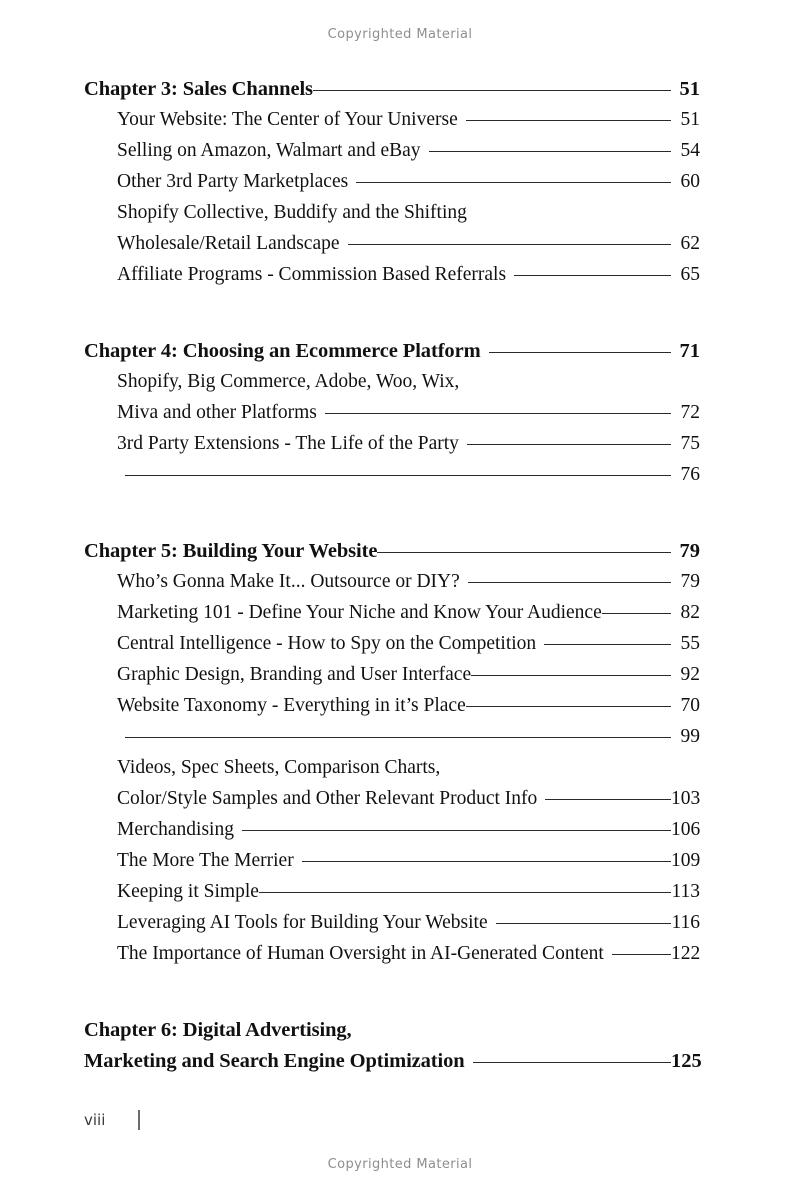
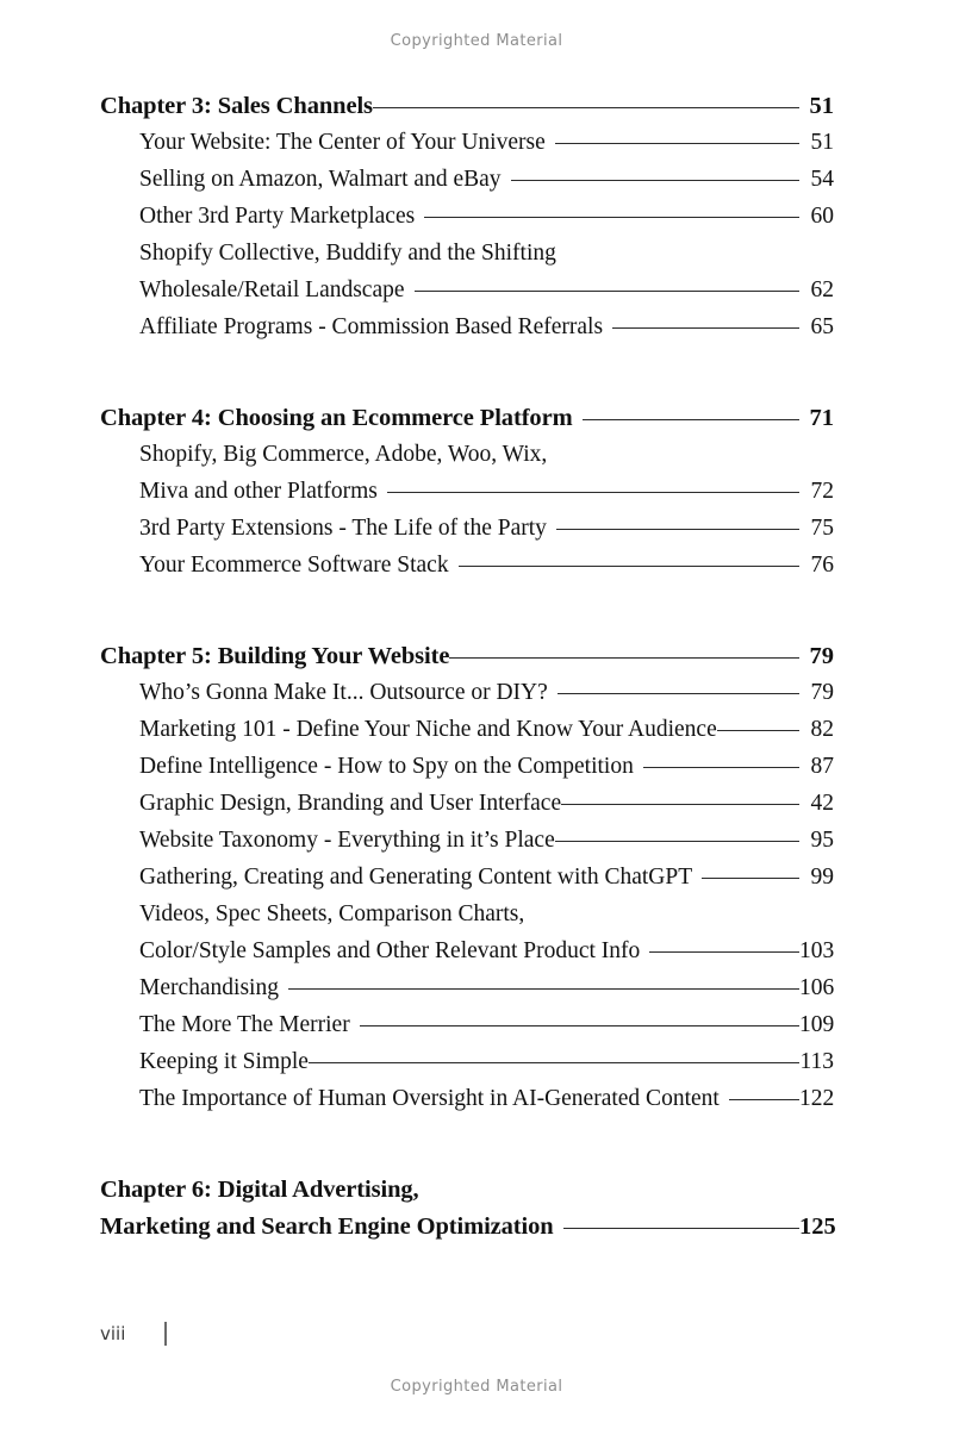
  Copyrighted Material
  Chapter 3: Sales Channels
  51
  Your Website: The Center of Your Universe
  51
  Selling on Amazon, Walmart and eBay
  54
  Other 3rd Party Marketplaces
  60
  Shopify Collective, Buddify and the Shifting
  Wholesale/Retail Landscape
  62
  Affiliate Programs - Commission Based Referrals
  65
  Chapter 4: Choosing an Ecommerce Platform
  71
  Shopify, Big Commerce, Adobe, Woo, Wix,
  Miva and other Platforms
  72
  3rd Party Extensions - The Life of the Party
  75
+ Your Ecommerce Software Stack
  76
  Chapter 5: Building Your Website
  79
  Who’s Gonna Make It... Outsource or DIY?
  79
  Marketing 101 - Define Your Niche and Know Your Audience
  82
- Central Intelligence - How to Spy on the Competition
+ Define Intelligence - How to Spy on the Competition
- 55
+ 87
  Graphic Design, Branding and User Interface
- 92
+ 42
  Website Taxonomy - Everything in it’s Place
- 70
+ 95
+ Gathering, Creating and Generating Content with ChatGPT
  99
  Videos, Spec Sheets, Comparison Charts,
  Color/Style Samples and Other Relevant Product Info
  103
  Merchandising
  106
  The More The Merrier
  109
  Keeping it Simple
  113
- Leveraging AI Tools for Building Your Website
- 116
  The Importance of Human Oversight in AI-Generated Content
  122
  Chapter 6: Digital Advertising,
  Marketing and Search Engine Optimization
  125
  viii
  Copyrighted Material
